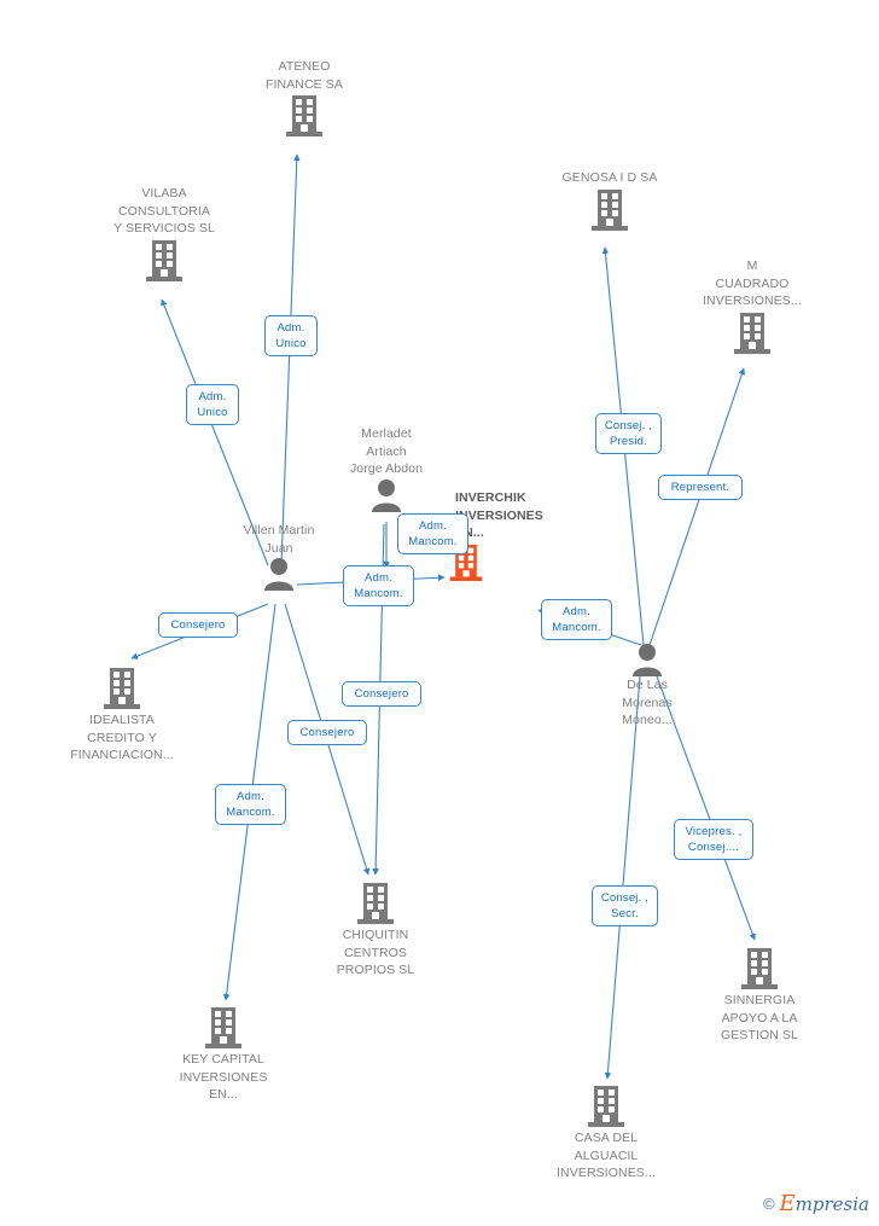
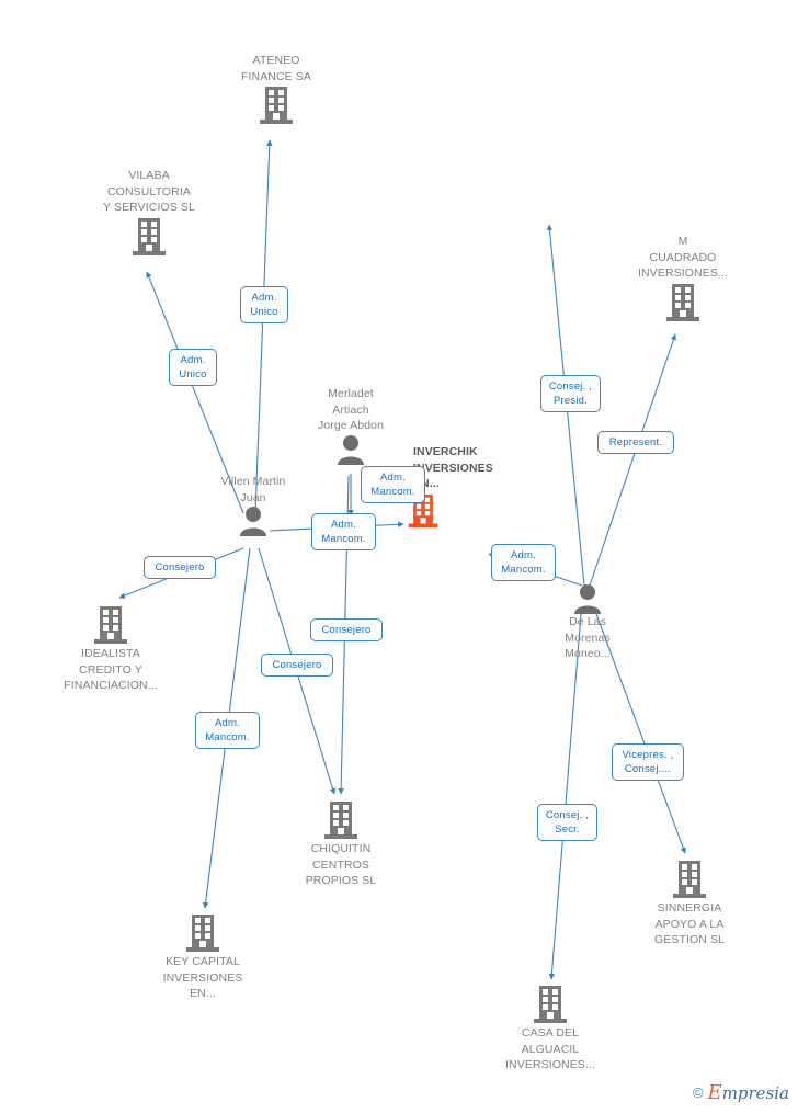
  ATENEO
  FINANCE SA
  VILABA
  CONSULTORIA
  Y SERVICIOS SL
- GENOSA I D SA
  M
  CUADRADO
  INVERSIONES...
  Merladet
  Artiach
  Jorge Abdon
  Villen Martin
  Juan
  INVERCHIK
  VERSIONES
  De Las
  Morenas
  Moneo...
  IDEALISTA
  CREDITO Y
  FINANCIACION...
  CHIQUITIN
  CENTROS
  PROPIOS SL
  KEY CAPITAL
  INVERSIONES
  EN...
  SINNERGIA
  APOYO A LA
  GESTION SL
  CASA DEL
  ALGUACIL
  INVERSIONES...
  Adm.
  Unico
  Adm.
  Unico
  Adm.
  Mancom.
  Adm.
  Mancom.
  Adm.
  Mancom.
  Consej. ,
  Presid.
  Represent.
  Consejero
  Consejero
  Consejero
  Adm.
  Mancom.
  Vicepres. ,
  Consej....
  Consej. ,
  Secr.
  ©
  Empresia
